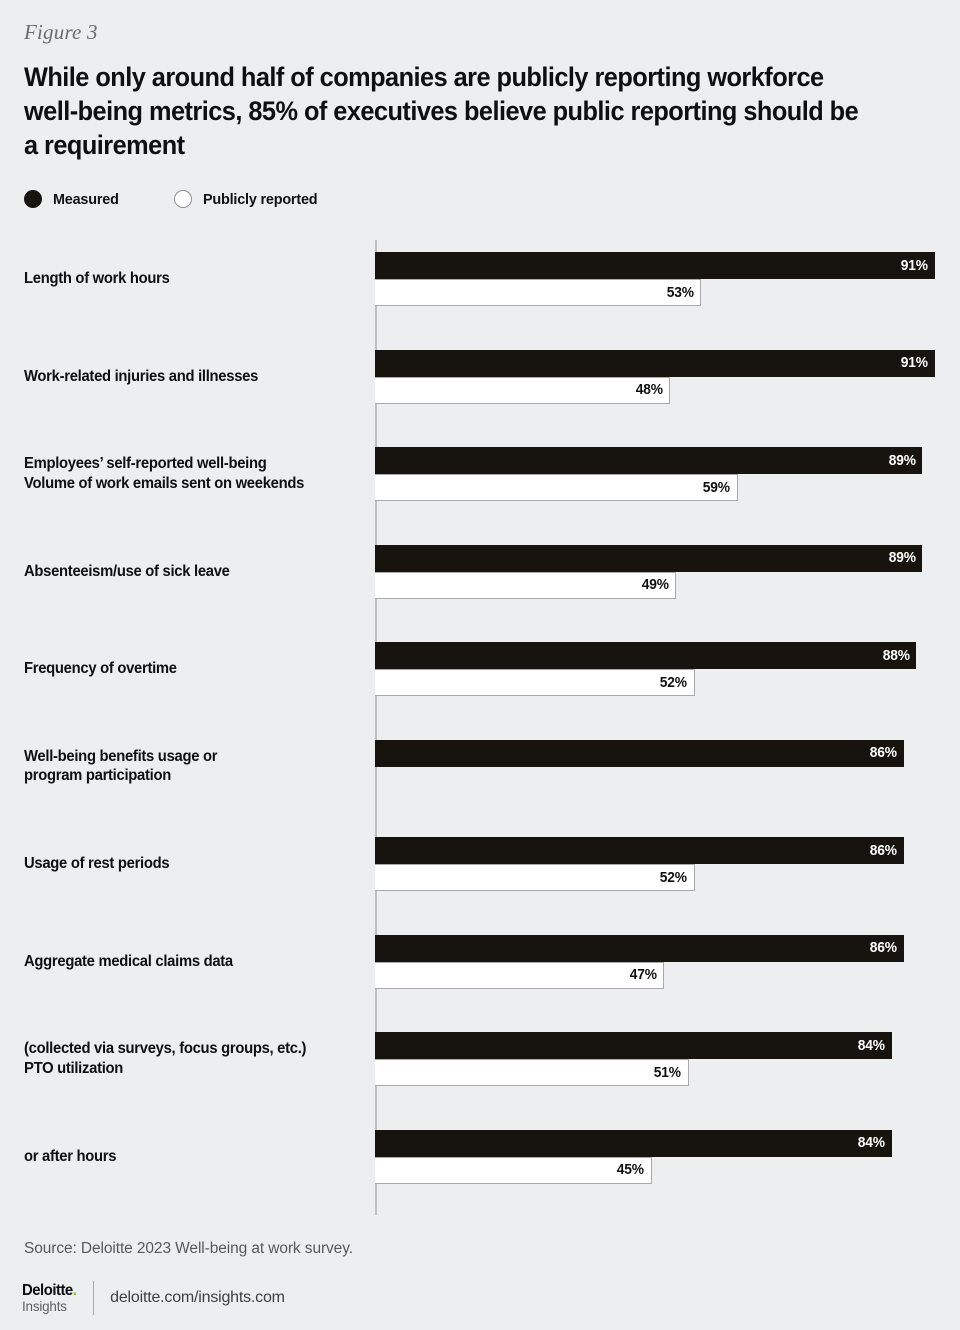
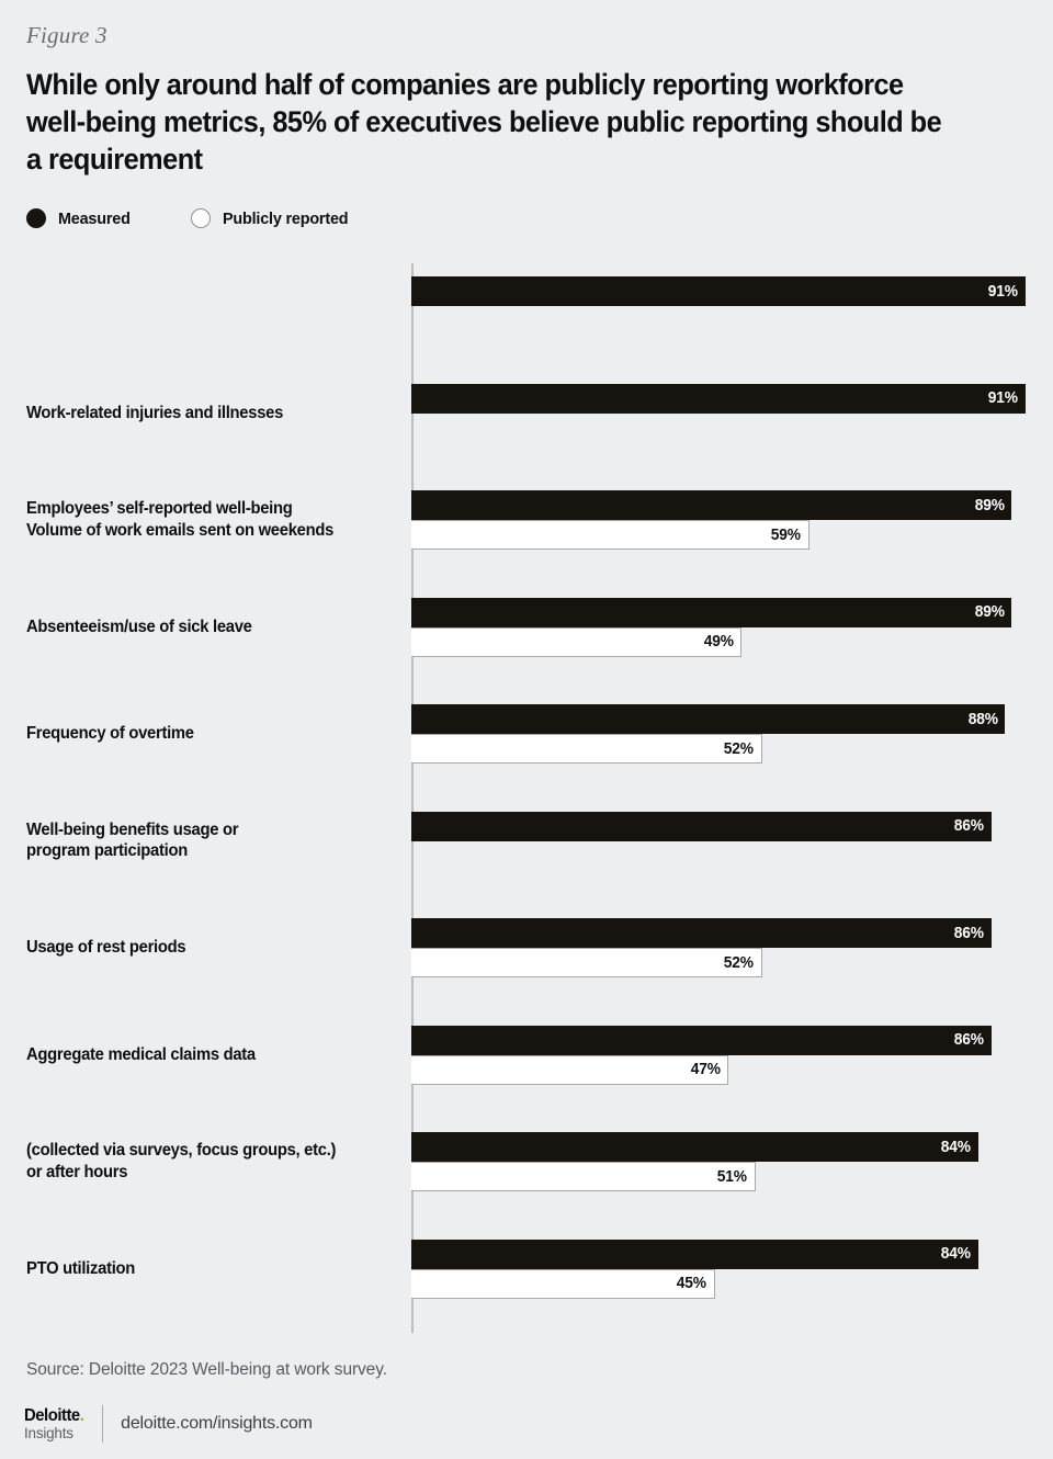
  Figure 3
  While only around half of companies are publicly reporting workforce
  well-being metrics, 85% of executives believe public reporting should be
  a requirement
  Measured
  Publicly reported
- Length of work hours
  91%
- 53%
  Work-related injuries and illnesses
  91%
- 48%
  Employees’ self-reported well-being
  Volume of work emails sent on weekends
  89%
  59%
  Absenteeism/use of sick leave
  89%
  49%
  Frequency of overtime
  88%
  52%
  Well-being benefits usage or
  program participation
  86%
  Usage of rest periods
  86%
  52%
  Aggregate medical claims data
  86%
  47%
  (collected via surveys, focus groups, etc.)
- PTO utilization
+ or after hours
  84%
  51%
- or after hours
+ PTO utilization
  84%
  45%
  Source: Deloitte 2023 Well-being at work survey.
  Deloitte.
  Insights
  deloitte.com/insights.com
